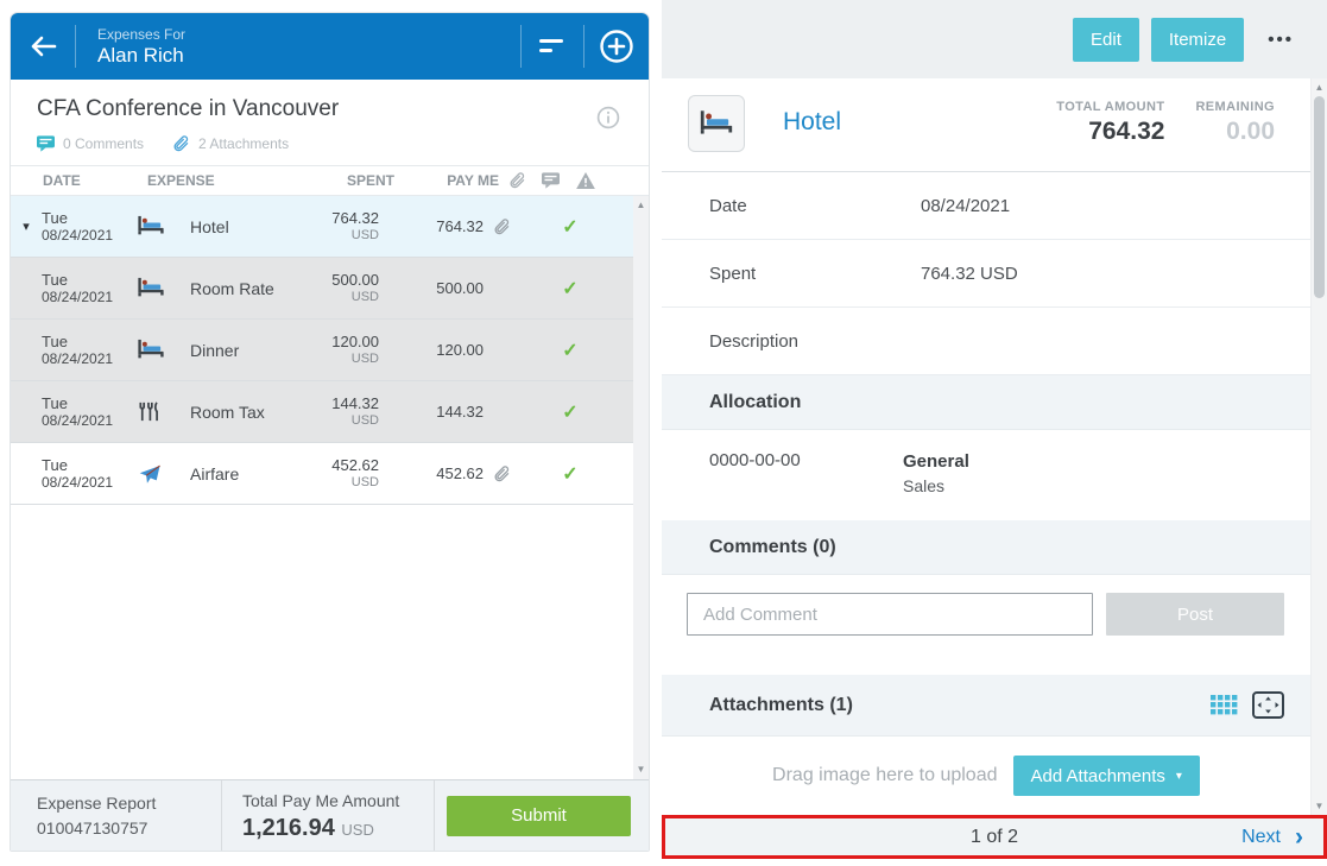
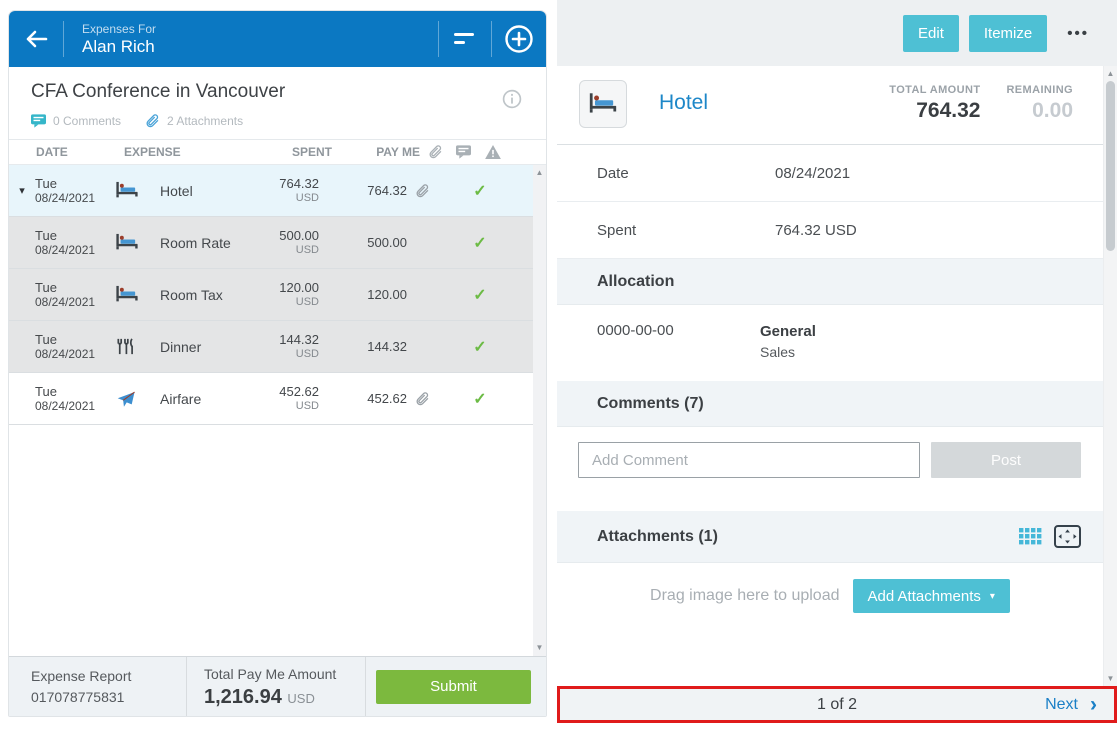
  Expenses For
  Alan Rich
  CFA Conference in Vancouver
  0 Comments
  2 Attachments
  DATE
  EXPENSE
  SPENT
  PAY ME
  ▾
  Tue
  08/24/2021
  Hotel
  764.32
  USD
  764.32
  ✓
  Tue
  08/24/2021
  Room Rate
  500.00
  USD
  500.00
  ✓
  Tue
  08/24/2021
- Dinner
+ Room Tax
  120.00
  USD
  120.00
  ✓
  Tue
  08/24/2021
- Room Tax
+ Dinner
  144.32
  USD
  144.32
  ✓
  Tue
  08/24/2021
  Airfare
  452.62
  USD
  452.62
  ✓
  ▲
  ▼
  Expense Report
- 010047130757
+ 017078775831
  Total Pay Me Amount
  1,216.94 USD
  Submit
  Edit
  Itemize
  •••
  Hotel
  TOTAL AMOUNT
  764.32
  REMAINING
  0.00
  Date
  08/24/2021
  Spent
  764.32 USD
- Description
  Allocation
  0000-00-00
  General
  Sales
- Comments (0)
+ Comments (7)
  Add Comment
  Post
  Attachments (1)
  Drag image here to upload
  Add Attachments
  ▾
  ▲
  ▼
  1 of 2
  Next
  ›
